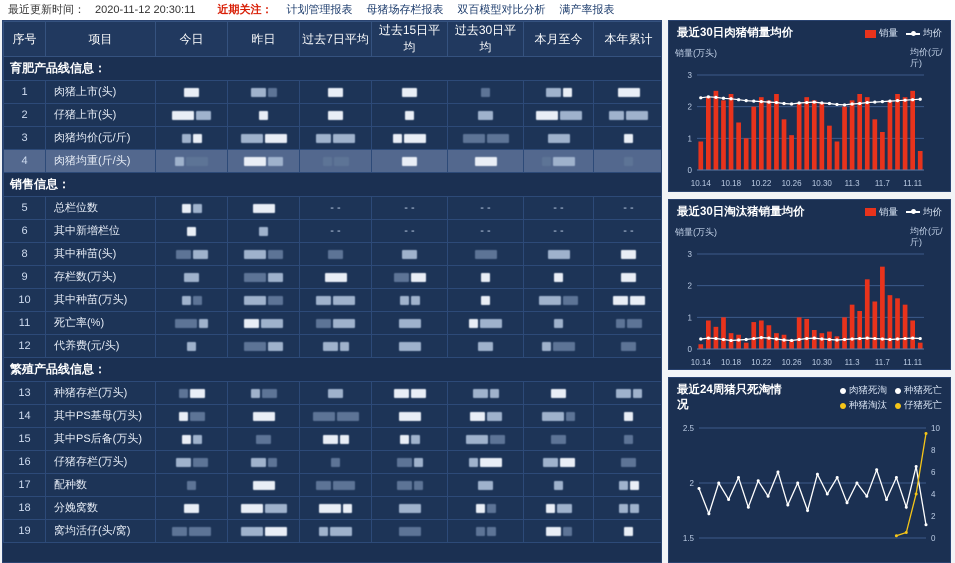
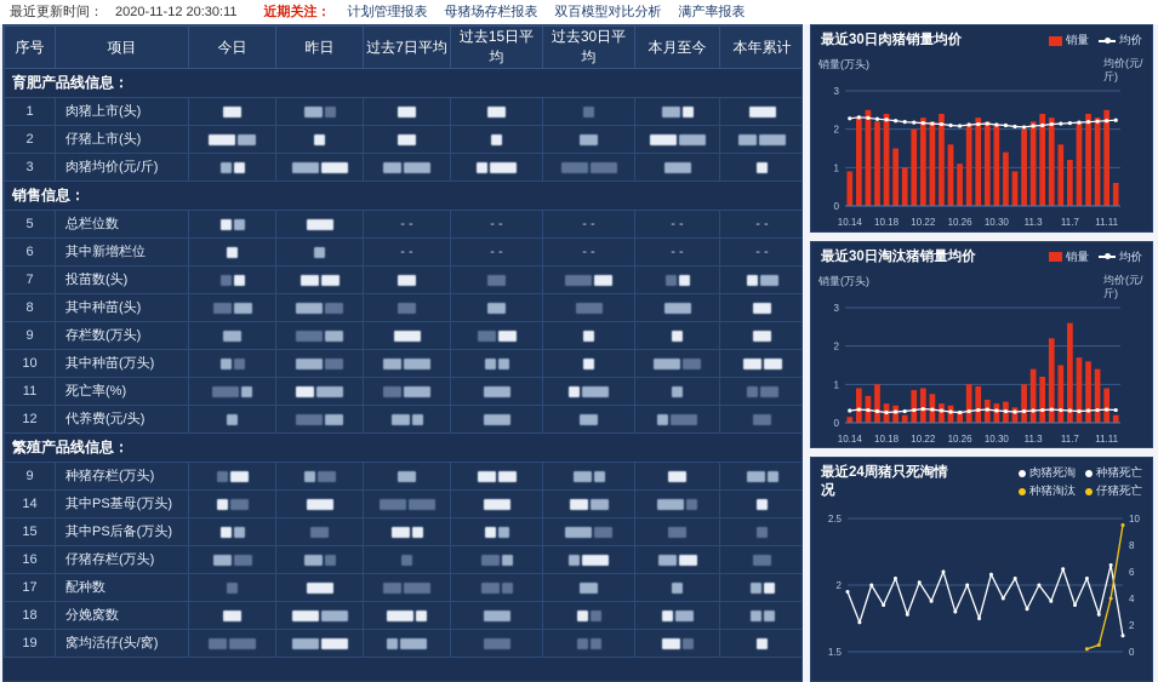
  最近更新时间：
  2020-11-12 20:30:11
  近期关注：
  计划管理报表
  母猪场存栏报表
  双百模型对比分析
  满产率报表
  序号	项目	今日	昨日	过去7日平均	过去15日平均	过去30日平均	本月至今	本年累计
  育肥产品线信息：
  1	肉猪上市(头)
  2	仔猪上市(头)
  3	肉猪均价(元/斤)
- 4	肉猪均重(斤/头)
  销售信息：
  5	总栏位数			- -	- -	- -	- -	- -
  6	其中新增栏位			- -	- -	- -	- -	- -
+ 7	投苗数(头)
  8	其中种苗(头)
  9	存栏数(万头)
  10	其中种苗(万头)
  11	死亡率(%)
  12	代养费(元/头)
  繁殖产品线信息：
- 13	种猪存栏(万头)
+ 9	种猪存栏(万头)
  14	其中PS基母(万头)
  15	其中PS后备(万头)
  16	仔猪存栏(万头)
  17	配种数
  18	分娩窝数
  19	窝均活仔(头/窝)
  最近30日肉猪销量均价
  销量
  均价
  销量(万头)
  均价(元/斤)
  0
  1
  2
  3
  10.14
  10.18
  10.22
  10.26
  10.30
  11.3
  11.7
  11.11
  最近30日淘汰猪销量均价
  销量
  均价
  销量(万头)
  均价(元/斤)
  0
  1
  2
  3
  10.14
  10.18
  10.22
  10.26
  10.30
  11.3
  11.7
  11.11
  最近24周猪只死淘情况
  肉猪死淘
  种猪死亡
  种猪淘汰
  仔猪死亡
  1.5
  2
  2.5
  0
  2
  4
  6
  8
  10
